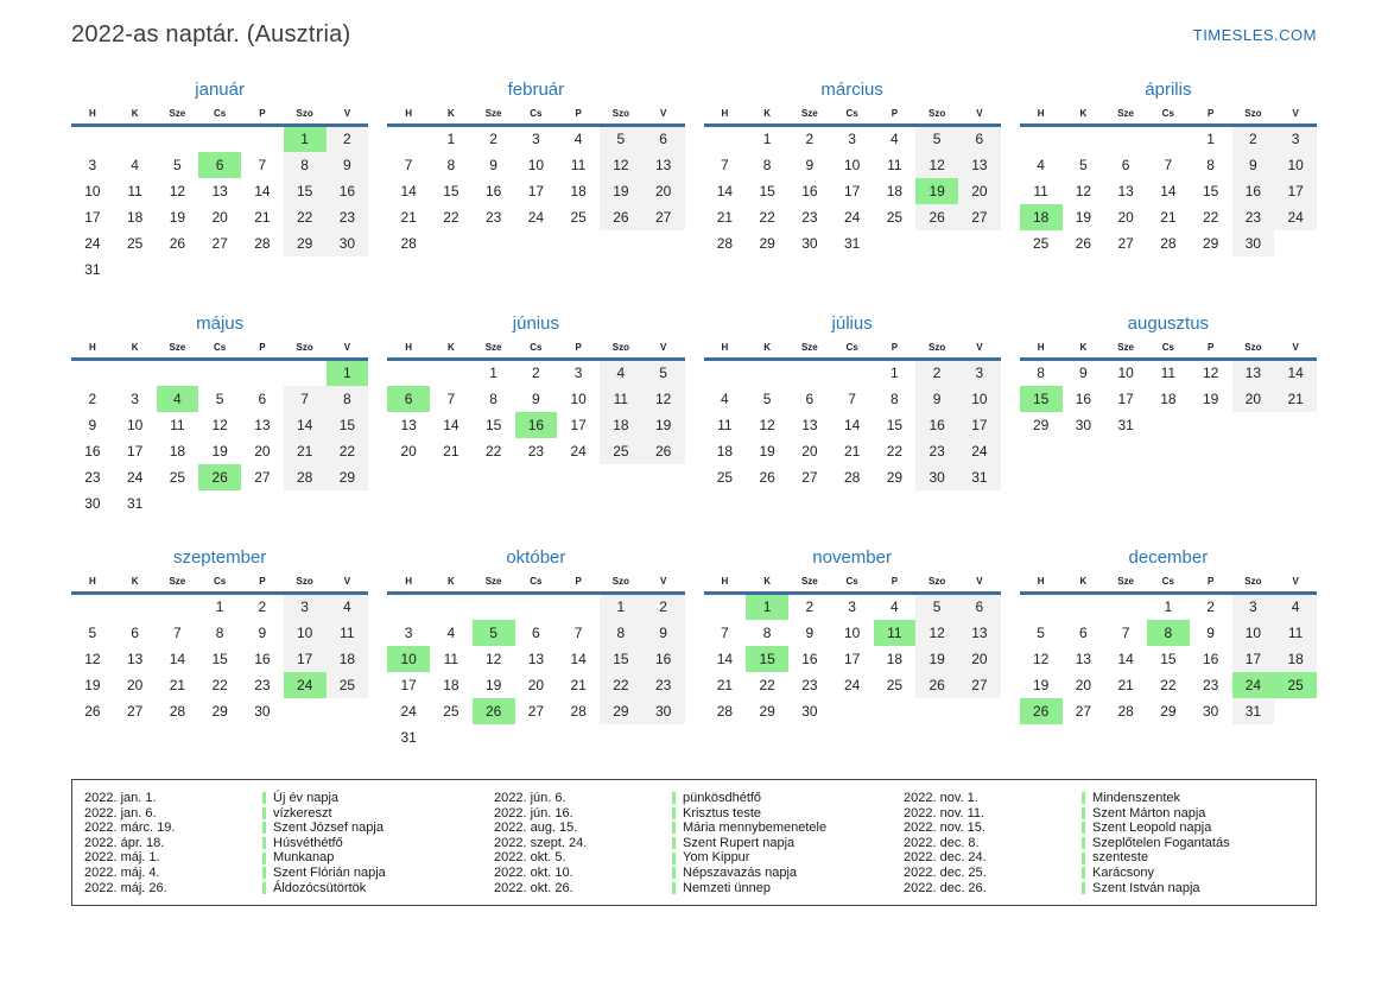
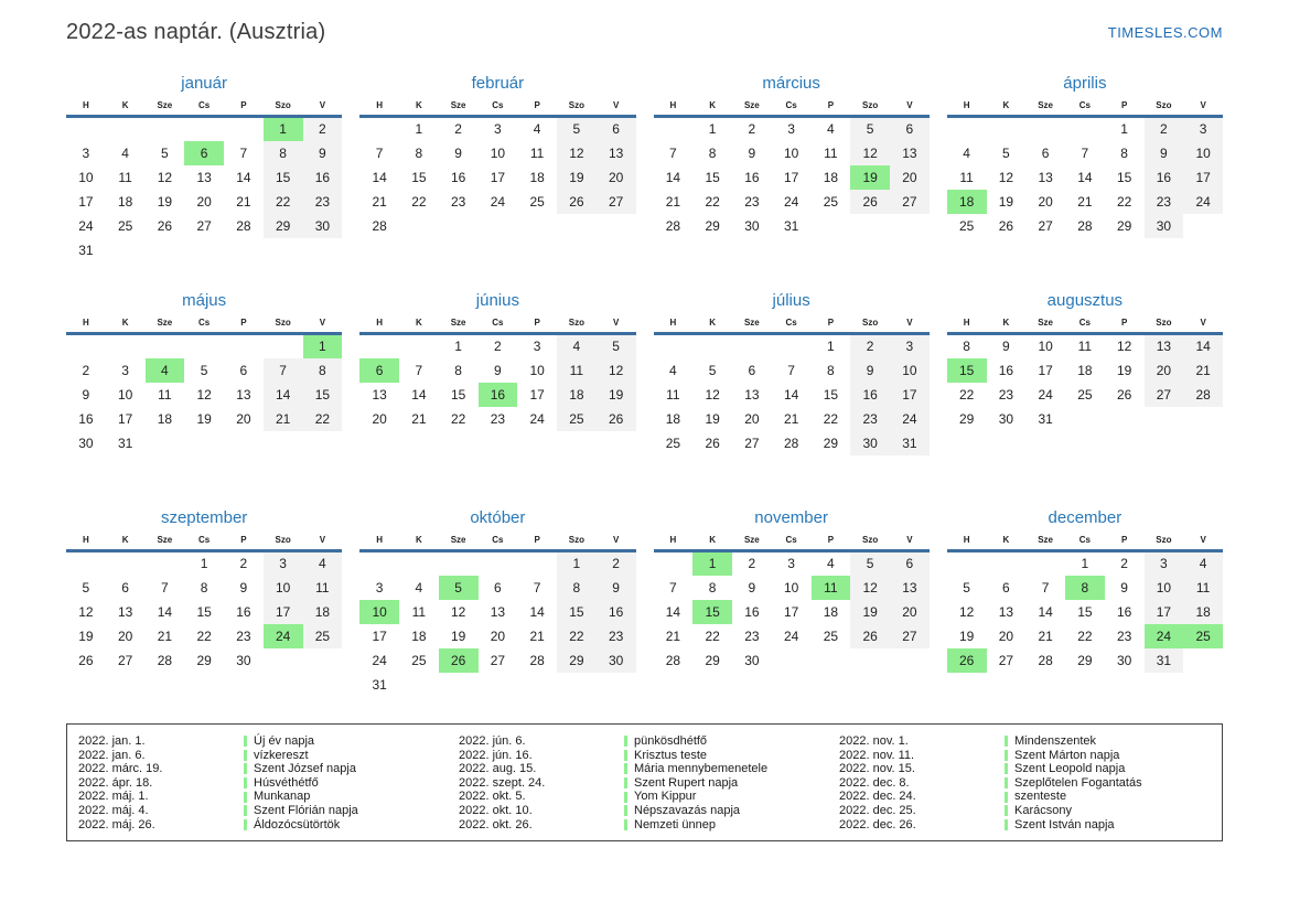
  2022-as naptár. (Ausztria)
  TIMESLES.COM
  január
  H	K	Sze	Cs	P	Szo	V
  					1	2
  3	4	5	6	7	8	9
  10	11	12	13	14	15	16
  17	18	19	20	21	22	23
  24	25	26	27	28	29	30
  31
  február
  H	K	Sze	Cs	P	Szo	V
  	1	2	3	4	5	6
  7	8	9	10	11	12	13
  14	15	16	17	18	19	20
  21	22	23	24	25	26	27
  28
  március
  H	K	Sze	Cs	P	Szo	V
  	1	2	3	4	5	6
  7	8	9	10	11	12	13
  14	15	16	17	18	19	20
  21	22	23	24	25	26	27
  28	29	30	31
  április
  H	K	Sze	Cs	P	Szo	V
  				1	2	3
  4	5	6	7	8	9	10
  11	12	13	14	15	16	17
  18	19	20	21	22	23	24
  25	26	27	28	29	30
  május
  H	K	Sze	Cs	P	Szo	V
  						1
  2	3	4	5	6	7	8
  9	10	11	12	13	14	15
  16	17	18	19	20	21	22
- 23	24	25	26	27	28	29
  30	31
  június
  H	K	Sze	Cs	P	Szo	V
  		1	2	3	4	5
  6	7	8	9	10	11	12
  13	14	15	16	17	18	19
  20	21	22	23	24	25	26
  július
  H	K	Sze	Cs	P	Szo	V
  				1	2	3
  4	5	6	7	8	9	10
  11	12	13	14	15	16	17
  18	19	20	21	22	23	24
  25	26	27	28	29	30	31
  augusztus
  H	K	Sze	Cs	P	Szo	V
  8	9	10	11	12	13	14
  15	16	17	18	19	20	21
+ 22	23	24	25	26	27	28
  29	30	31
  szeptember
  H	K	Sze	Cs	P	Szo	V
  			1	2	3	4
  5	6	7	8	9	10	11
  12	13	14	15	16	17	18
  19	20	21	22	23	24	25
  26	27	28	29	30
  október
  H	K	Sze	Cs	P	Szo	V
  					1	2
  3	4	5	6	7	8	9
  10	11	12	13	14	15	16
  17	18	19	20	21	22	23
  24	25	26	27	28	29	30
  31
  november
  H	K	Sze	Cs	P	Szo	V
  	1	2	3	4	5	6
  7	8	9	10	11	12	13
  14	15	16	17	18	19	20
  21	22	23	24	25	26	27
  28	29	30
  december
  H	K	Sze	Cs	P	Szo	V
  			1	2	3	4
  5	6	7	8	9	10	11
  12	13	14	15	16	17	18
  19	20	21	22	23	24	25
  26	27	28	29	30	31
  2022. jan. 1.
  Új év napja
  2022. jan. 6.
  vízkereszt
  2022. márc. 19.
  Szent József napja
  2022. ápr. 18.
  Húsvéthétfő
  2022. máj. 1.
  Munkanap
  2022. máj. 4.
  Szent Flórián napja
  2022. máj. 26.
  Áldozócsütörtök
  2022. jún. 6.
  pünkösdhétfő
  2022. jún. 16.
  Krisztus teste
  2022. aug. 15.
  Mária mennybemenetele
  2022. szept. 24.
  Szent Rupert napja
  2022. okt. 5.
  Yom Kippur
  2022. okt. 10.
  Népszavazás napja
  2022. okt. 26.
  Nemzeti ünnep
  2022. nov. 1.
  Mindenszentek
  2022. nov. 11.
  Szent Márton napja
  2022. nov. 15.
  Szent Leopold napja
  2022. dec. 8.
  Szeplőtelen Fogantatás
  2022. dec. 24.
  szenteste
  2022. dec. 25.
  Karácsony
  2022. dec. 26.
  Szent István napja
